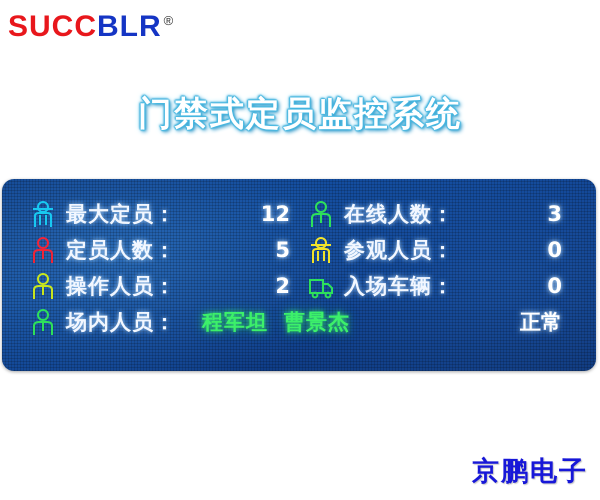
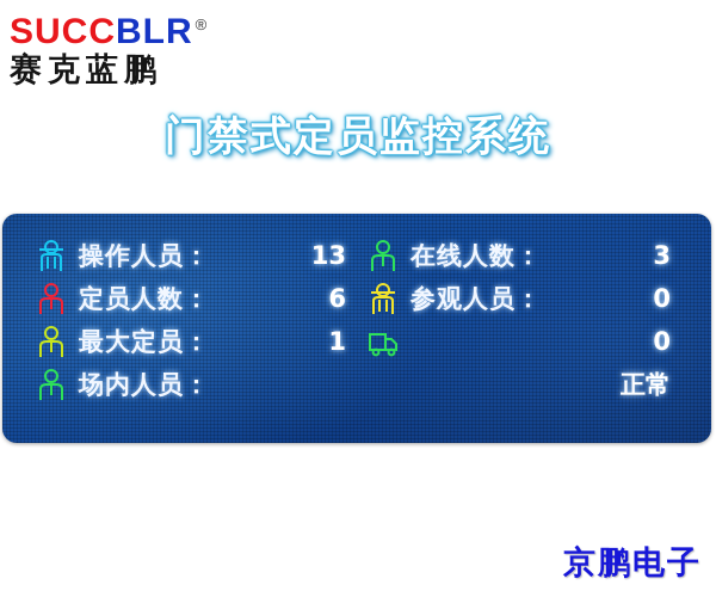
  SUCCBLR ®
+ 赛克蓝鹏
  门禁式定员监控系统
- 最大定员：
+ 操作人员：
- 12
+ 13
  在线人数：
  3
  定员人数：
- 5
+ 6
  参观人员：
  0
- 操作人员：
+ 最大定员：
- 2
+ 1
- 入场车辆：
  0
  场内人员：
- 程军坦 曹景杰
  正常
  京鹏电子
